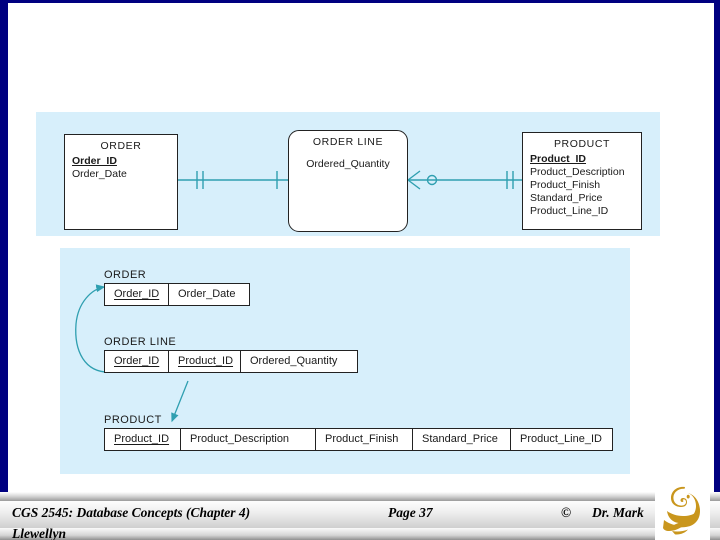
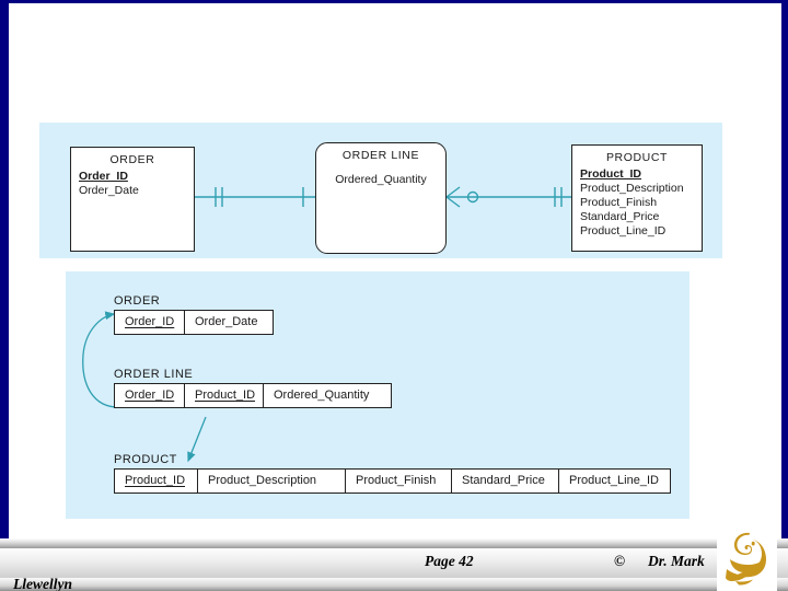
  ORDER
  Order_ID
  Order_Date
  ORDER LINE
  Ordered_Quantity
  PRODUCT
  Product_ID
  Product_Description
  Product_Finish
  Standard_Price
  Product_Line_ID
  ORDER
  Order_ID
  Order_Date
  ORDER LINE
  Order_ID
  Product_ID
  Ordered_Quantity
  PRODUCT
  Product_ID
  Product_Description
  Product_Finish
  Standard_Price
  Product_Line_ID
- CGS 2545: Database Concepts (Chapter 4)
- Page 37
+ Page 42
  ©
  Dr. Mark
  Llewellyn
